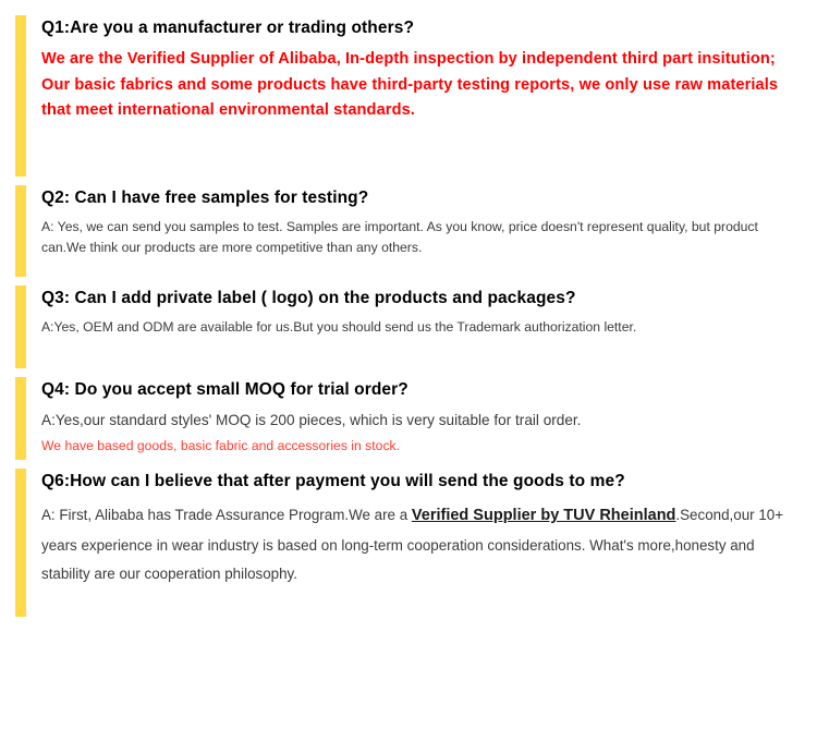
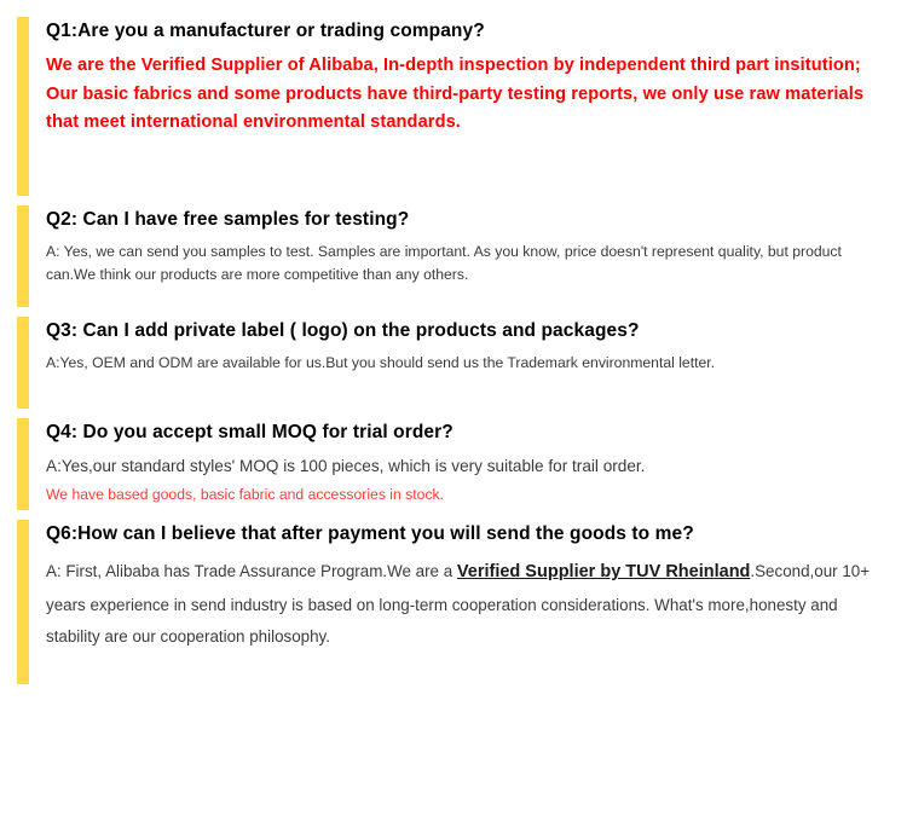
- Q1:Are you a manufacturer or trading others?
+ Q1:Are you a manufacturer or trading company?
  We are the Verified Supplier of Alibaba, In-depth inspection by independent third part insitution; Our basic fabrics and some products have third-party testing reports, we only use raw materials that meet international environmental standards.
  Q2: Can I have free samples for testing?
  A: Yes, we can send you samples to test. Samples are important. As you know, price doesn't represent quality, but product can.We think our products are more competitive than any others.
  Q3: Can I add private label ( logo) on the products and packages?
- A:Yes, OEM and ODM are available for us.But you should send us the Trademark authorization letter.
+ A:Yes, OEM and ODM are available for us.But you should send us the Trademark environmental letter.
  Q4: Do you accept small MOQ for trial order?
- A:Yes,our standard styles' MOQ is 200 pieces, which is very suitable for trail order.
+ A:Yes,our standard styles' MOQ is 100 pieces, which is very suitable for trail order.
  We have based goods, basic fabric and accessories in stock.
  Q6:How can I believe that after payment you will send the goods to me?
- A: First, Alibaba has Trade Assurance Program.We are a Verified Supplier by TUV Rheinland.Second,our 10+ years experience in wear industry is based on long-term cooperation considerations. What's more,honesty and stability are our cooperation philosophy.
+ A: First, Alibaba has Trade Assurance Program.We are a Verified Supplier by TUV Rheinland.Second,our 10+ years experience in send industry is based on long-term cooperation considerations. What's more,honesty and stability are our cooperation philosophy.
